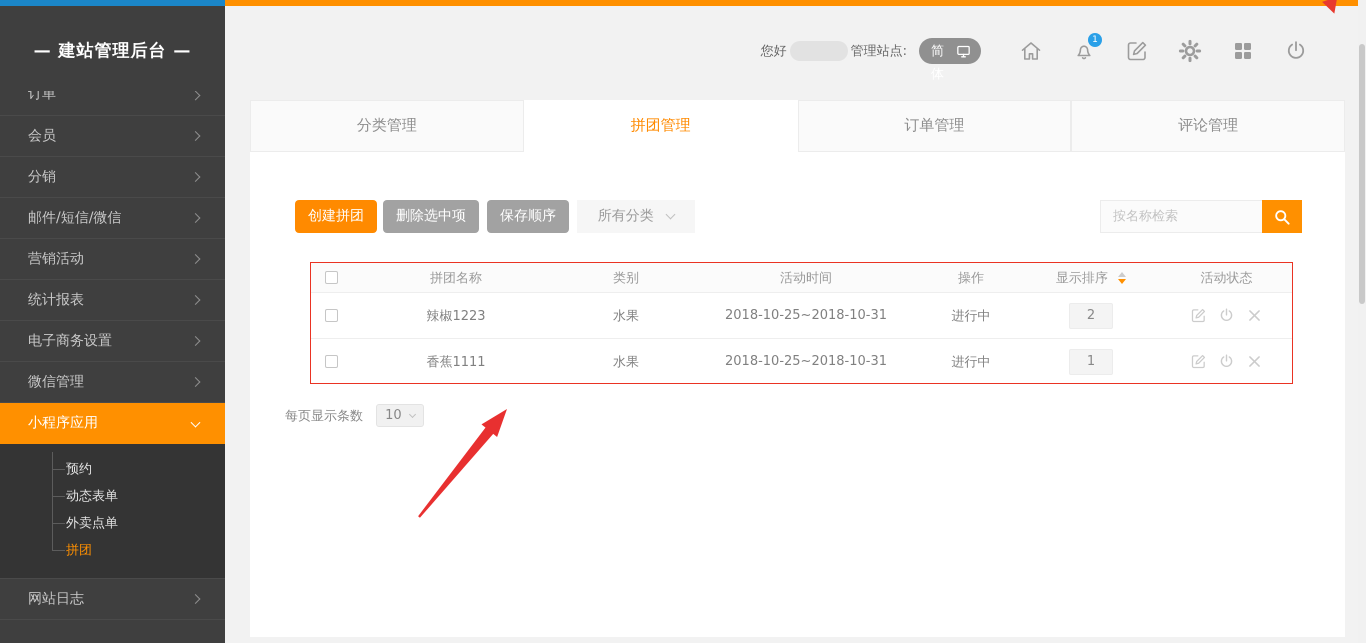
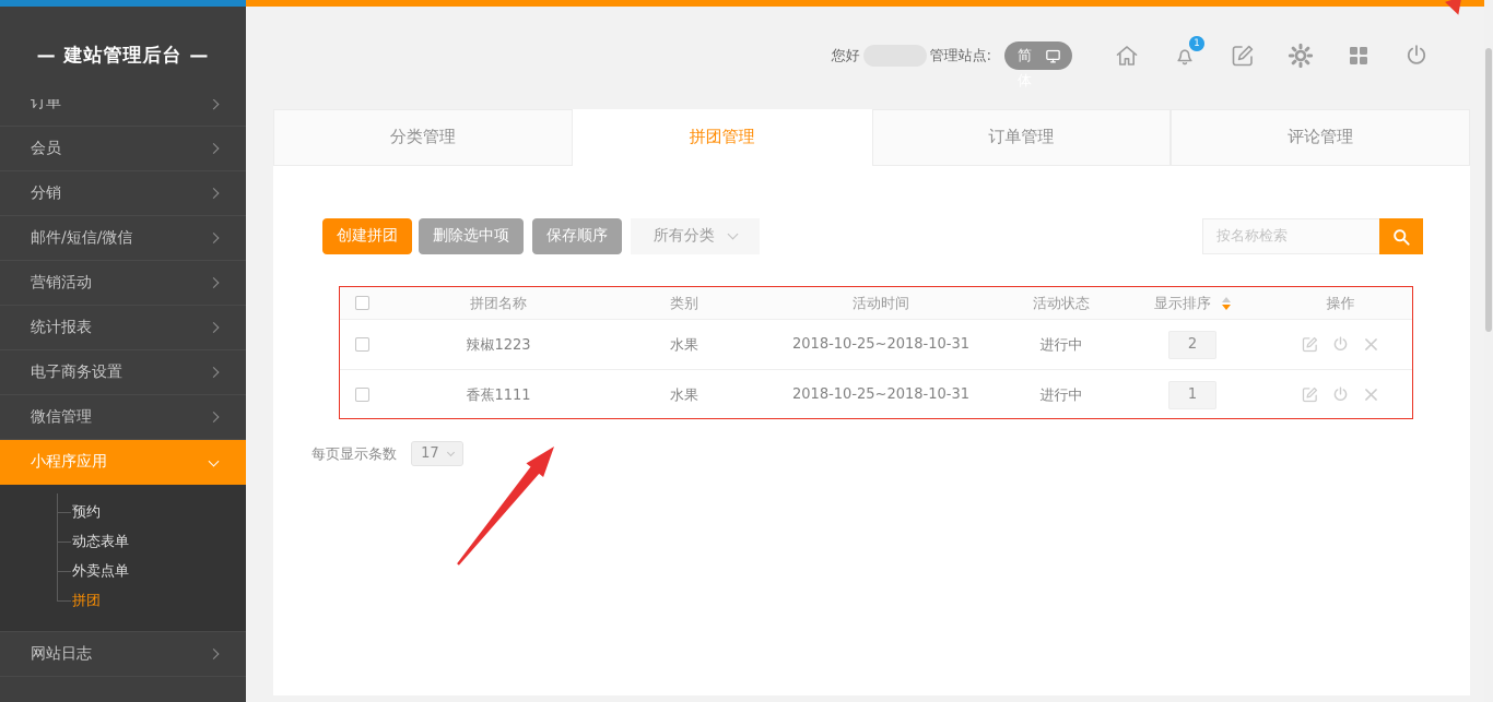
  — 建站管理后台 —
  订单
  会员
  分销
  邮件/短信/微信
  营销活动
  统计报表
  电子商务设置
  微信管理
  小程序应用
  预约
  动态表单
  外卖点单
  拼团
  网站日志
  您好
  管理站点:
  简
  1
  分类管理
  拼团管理
  订单管理
  评论管理
  创建拼团
  删除选中项
  保存顺序
  所有分类
  按名称检索
  拼团名称
  类别
  活动时间
- 操作
+ 活动状态
  显示排序
- 活动状态
+ 操作
  辣椒1223
  水果
  2018-10-25~2018-10-31
  进行中
  2
  香蕉1111
  水果
  2018-10-25~2018-10-31
  进行中
  1
  每页显示条数
- 10
+ 17
